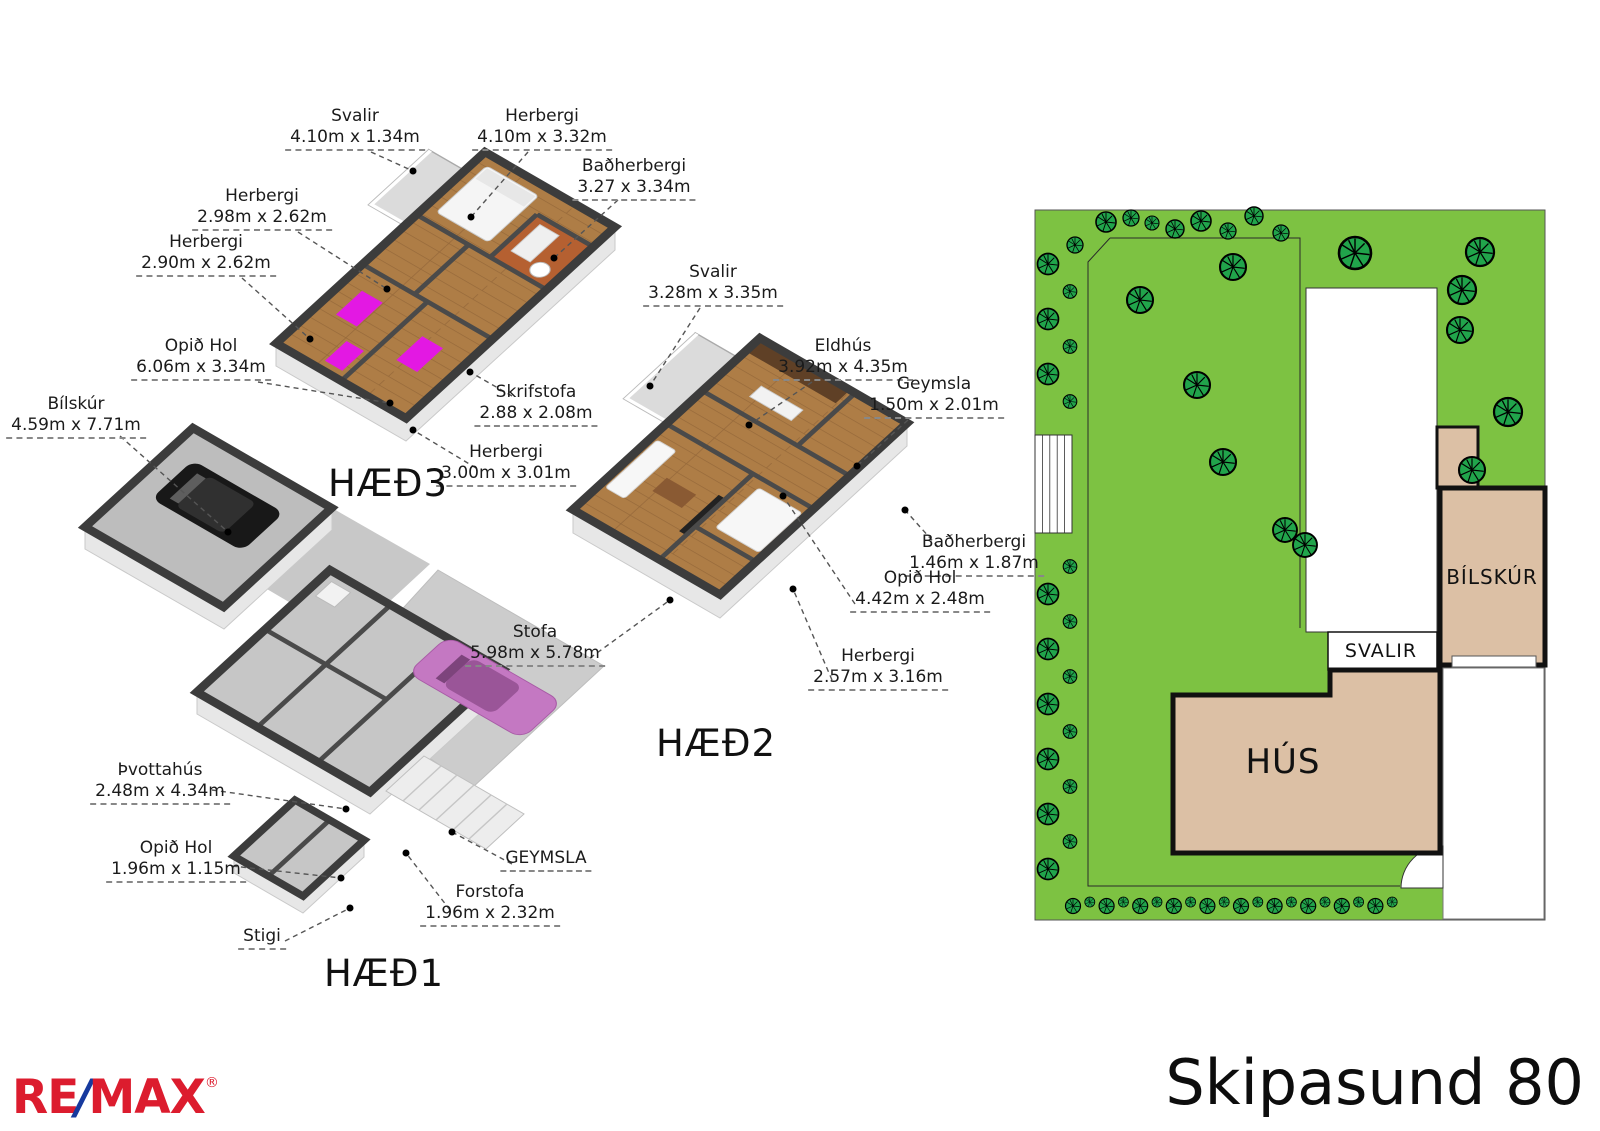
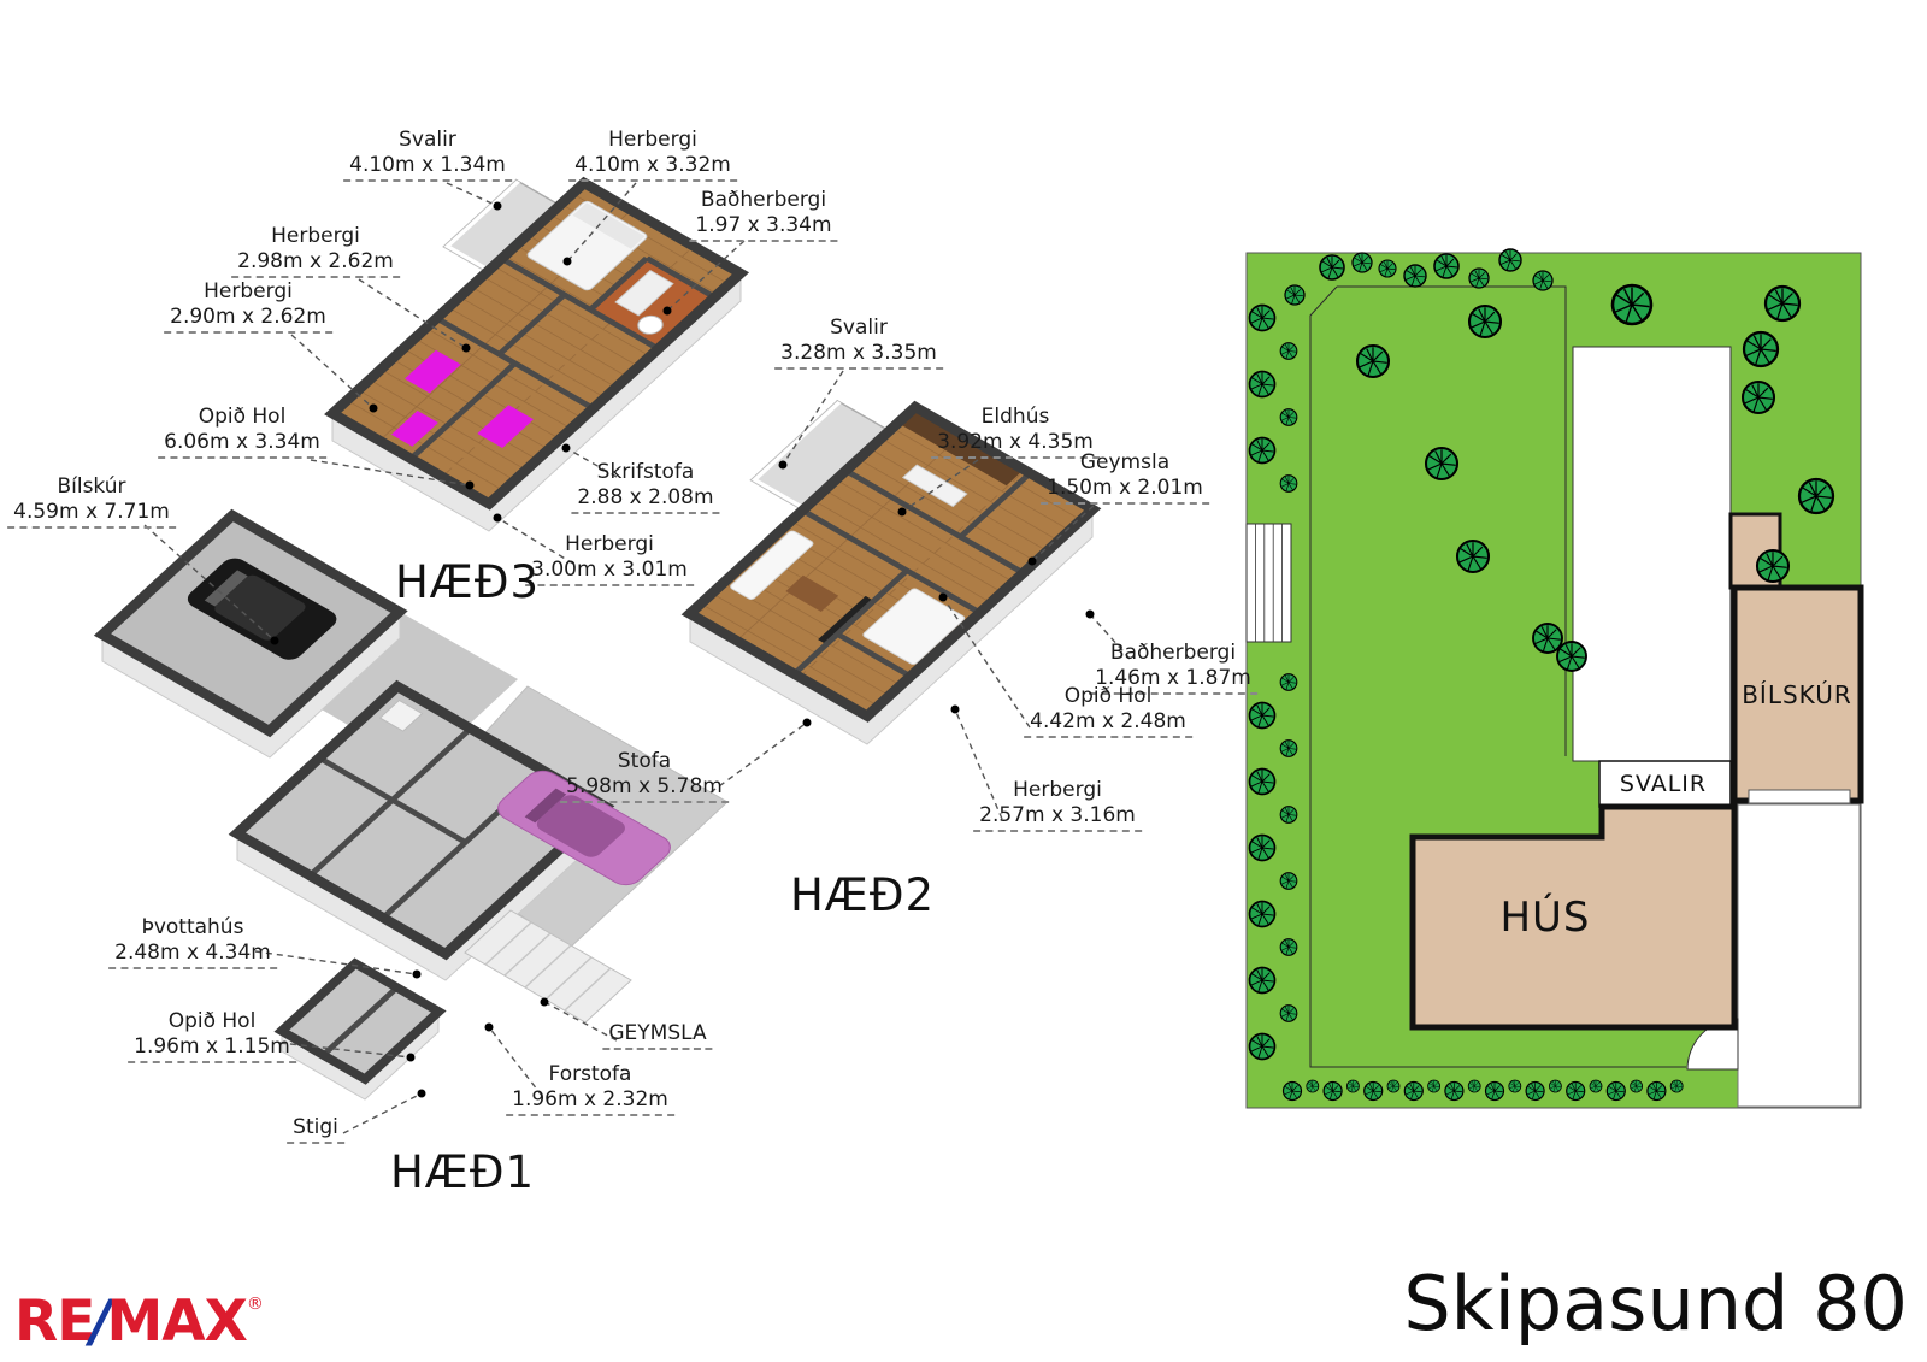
  Svalir
  4.10m x 1.34m
  Herbergi
  4.10m x 3.32m
  Baðherbergi
- 3.27 x 3.34m
+ 1.97 x 3.34m
  Herbergi
  2.98m x 2.62m
  Herbergi
  2.90m x 2.62m
  Opið Hol
  6.06m x 3.34m
  Skrifstofa
  2.88 x 2.08m
  Herbergi
  3.00m x 3.01m
  HÆÐ3
  Svalir
  3.28m x 3.35m
  Eldhús
  3.92m x 4.35m
  Geymsla
  1.50m x 2.01m
  Baðherbergi
  1.46m x 1.87m
  Opið Hol
  4.42m x 2.48m
  Herbergi
  2.57m x 3.16m
  Stofa
  5.98m x 5.78m
  HÆÐ2
  Bílskúr
  4.59m x 7.71m
  Þvottahús
  2.48m x 4.34m
  Opið Hol
  1.96m x 1.15m
  Stigi
  GEYMSLA
  Forstofa
  1.96m x 2.32m
  HÆÐ1
  HÚS
  BÍLSKÚR
  SVALIR
  RE/MAX®
  Skipasund 80
